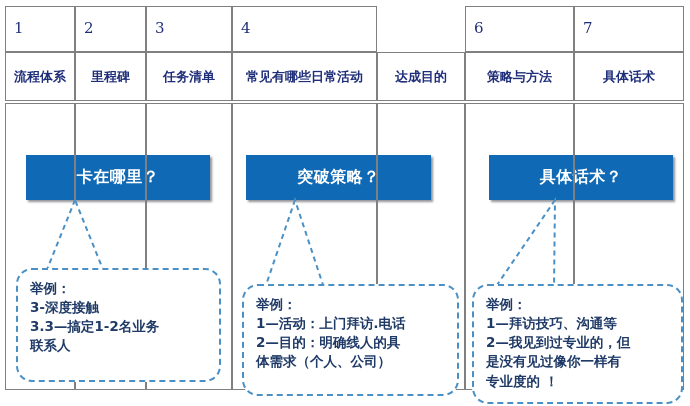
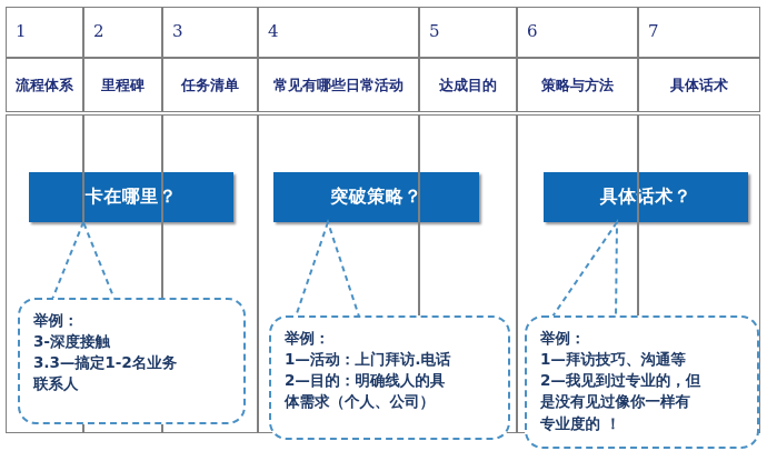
  1
  2
  3
  4
+ 5
  6
  7
  流程体系
  里程碑
  任务清单
  常见有哪些日常活动
  达成目的
  策略与方法
  具体话术
  卡在哪里？
  突破策略？
  具体话术？
  举例：
  3-深度接触
  3.3—搞定1-2名业务
  联系人
  举例：
  1—活动：上门拜访.电话
  2—目的：明确线人的具
  体需求（个人、公司）
  举例：
  1—拜访技巧、沟通等
  2—我见到过专业的，但
  是没有见过像你一样有
  专业度的 ！
